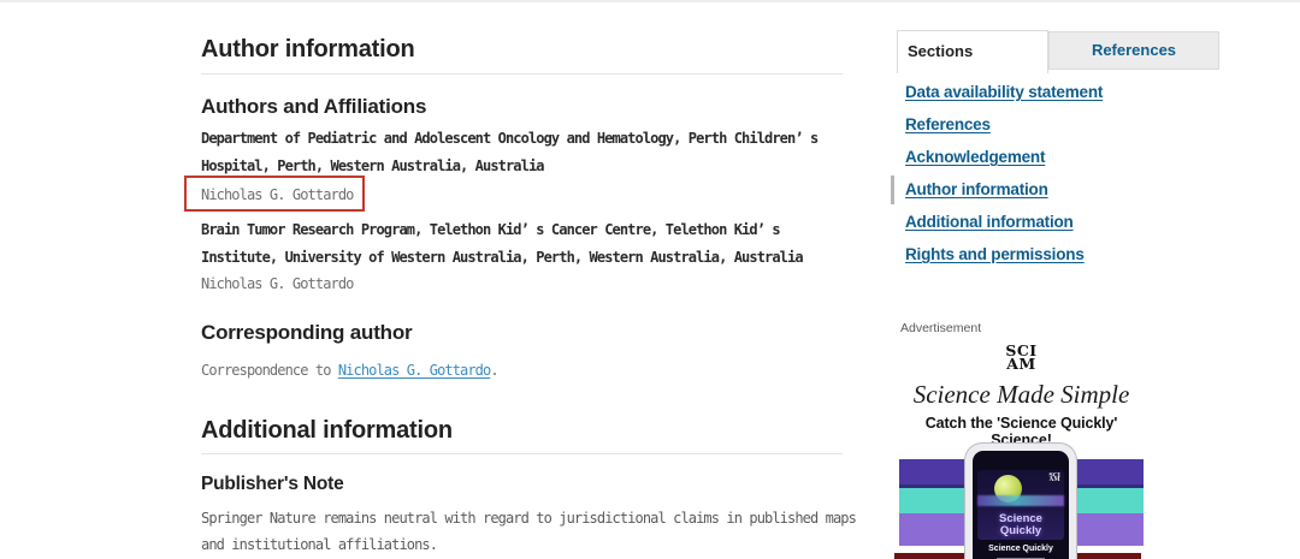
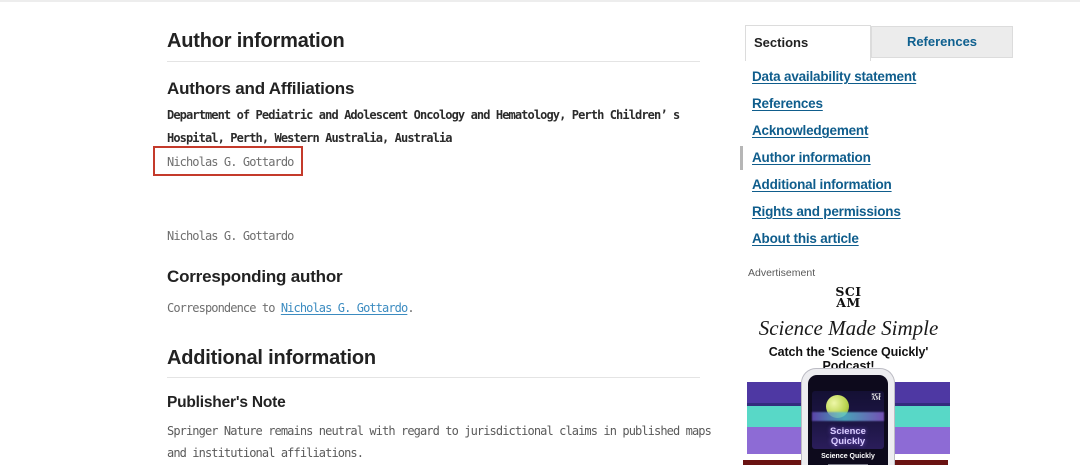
  Author information
  Authors and Affiliations
  Department of Pediatric and Adolescent Oncology and Hematology, Perth Children’ s
  Hospital, Perth, Western Australia, Australia
  Nicholas G. Gottardo
- Brain Tumor Research Program, Telethon Kid’ s Cancer Centre, Telethon Kid’ s
- Institute, University of Western Australia, Perth, Western Australia, Australia
  Nicholas G. Gottardo
  Corresponding author
  Correspondence to Nicholas G. Gottardo.
  Additional information
  Publisher's Note
  Springer Nature remains neutral with regard to jurisdictional claims in published maps
  and institutional affiliations.
  Sections
  References
  Data availability statement
  References
  Acknowledgement
  Author information
  Additional information
  Rights and permissions
+ About this article
  Advertisement
  SCI
  AM
  Science Made Simple
- Catch the 'Science Quickly' Science!
+ Catch the 'Science Quickly' Podcast!
  Science Quickly
